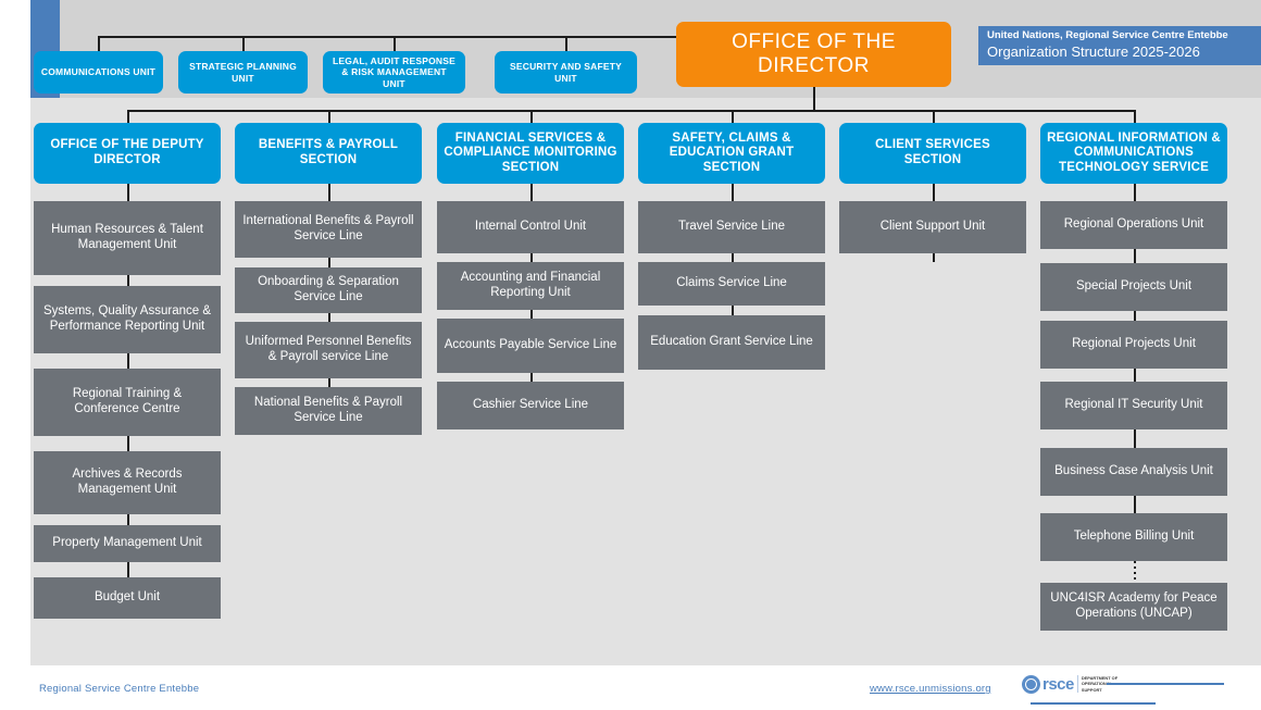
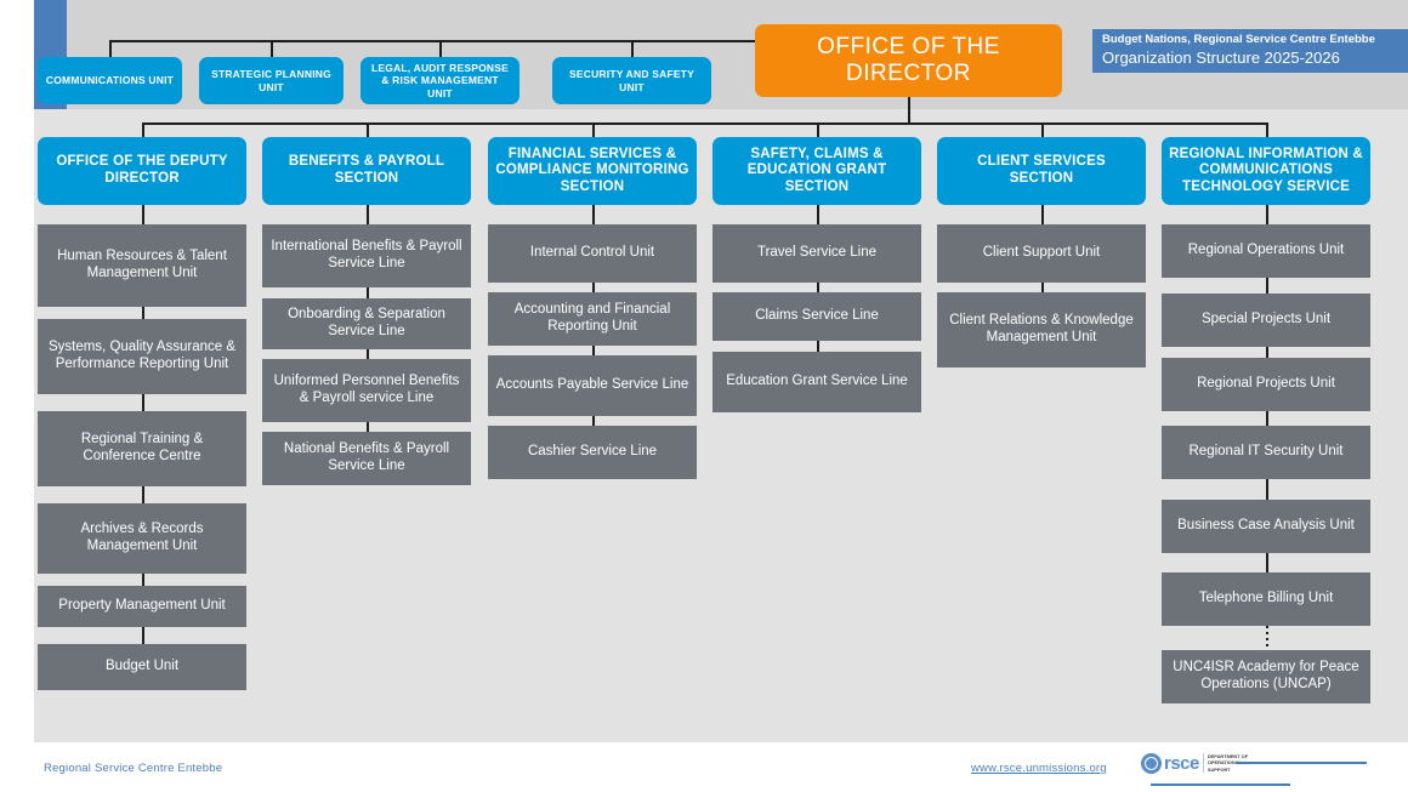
- United Nations, Regional Service Centre Entebbe
+ Budget Nations, Regional Service Centre Entebbe
  Organization Structure 2025-2026
  COMMUNICATIONS UNIT
  STRATEGIC PLANNING UNIT
  LEGAL, AUDIT RESPONSE & RISK MANAGEMENT UNIT
  SECURITY AND SAFETY UNIT
  OFFICE OF THE DIRECTOR
  OFFICE OF THE DEPUTY DIRECTOR
  BENEFITS & PAYROLL SECTION
  FINANCIAL SERVICES & COMPLIANCE MONITORING SECTION
  SAFETY, CLAIMS & EDUCATION GRANT SECTION
  CLIENT SERVICES SECTION
  REGIONAL INFORMATION & COMMUNICATIONS TECHNOLOGY SERVICE
  Human Resources & Talent Management Unit
  Systems, Quality Assurance & Performance Reporting Unit
  Regional Training & Conference Centre
  Archives & Records Management Unit
  Property Management Unit
  Budget Unit
  International Benefits & Payroll Service Line
  Onboarding & Separation Service Line
  Uniformed Personnel Benefits & Payroll service Line
  National Benefits & Payroll Service Line
  Internal Control Unit
  Accounting and Financial Reporting Unit
  Accounts Payable Service Line
  Cashier Service Line
  Travel Service Line
  Claims Service Line
  Education Grant Service Line
  Client Support Unit
+ Client Relations & Knowledge Management Unit
  Regional Operations Unit
  Special Projects Unit
  Regional Projects Unit
  Regional IT Security Unit
  Business Case Analysis Unit
  Telephone Billing Unit
  UNC4ISR Academy for Peace Operations (UNCAP)
  Regional Service Centre Entebbe
  www.rsce.unmissions.org
  rsce
